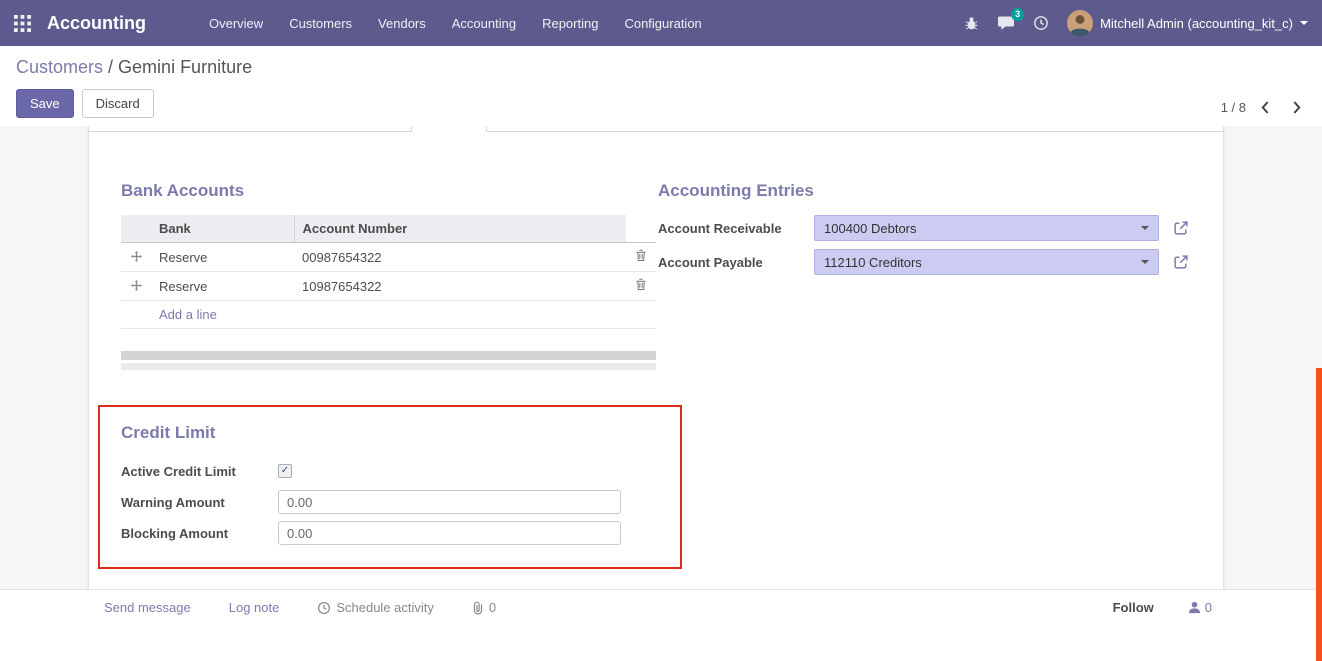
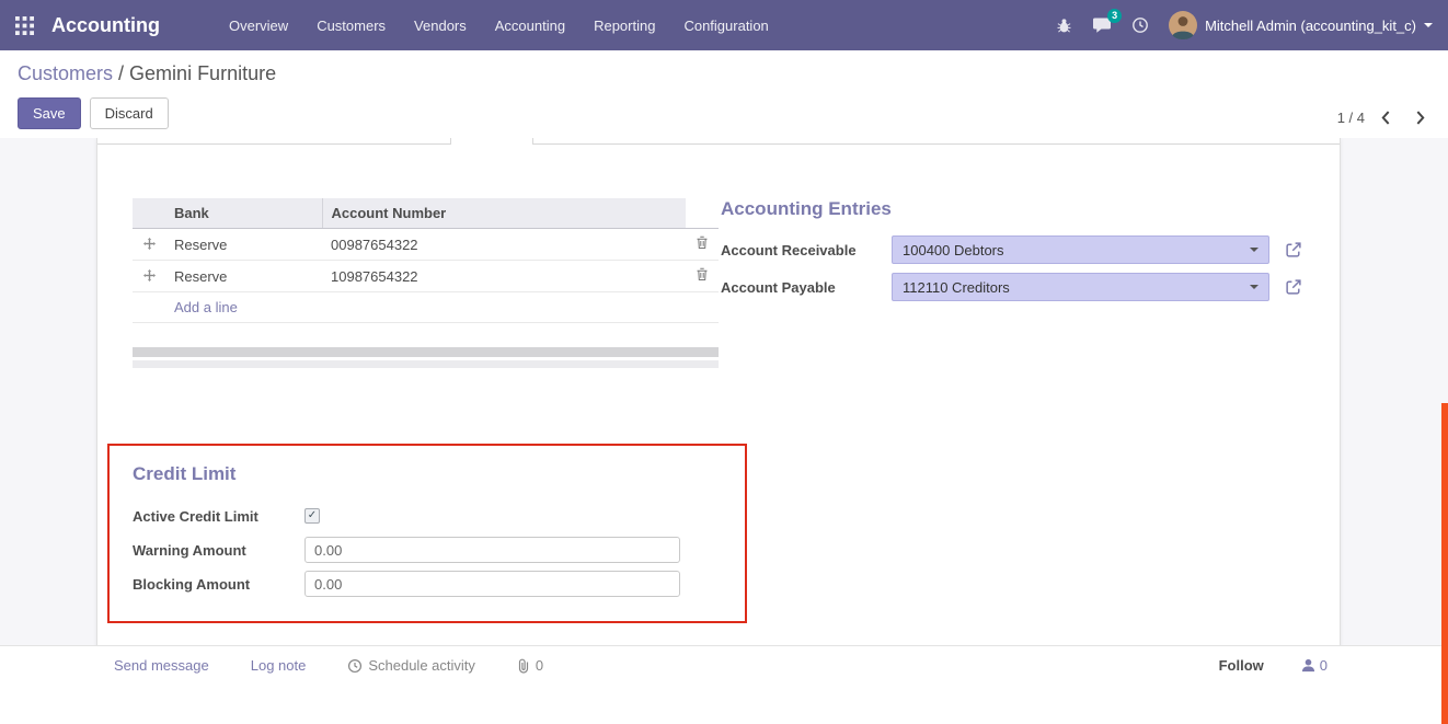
  Accounting
  Overview
  Customers
  Vendors
  Accounting
  Reporting
  Configuration
  3
  Mitchell Admin (accounting_kit_c)
  Customers / Gemini Furniture
  Save
  Discard
- 1 / 8
+ 1 / 4
- Bank Accounts
  	Bank	Account Number
  	Reserve	00987654322
  	Reserve	10987654322
  	Add a line
  Accounting Entries
  Account Receivable
  100400 Debtors
  Account Payable
  112110 Creditors
  Credit Limit
  Active Credit Limit
  ✓
  Warning Amount
  0.00
  Blocking Amount
  0.00
  Send message
  Log note
  Schedule activity
  0
  Follow
  0
